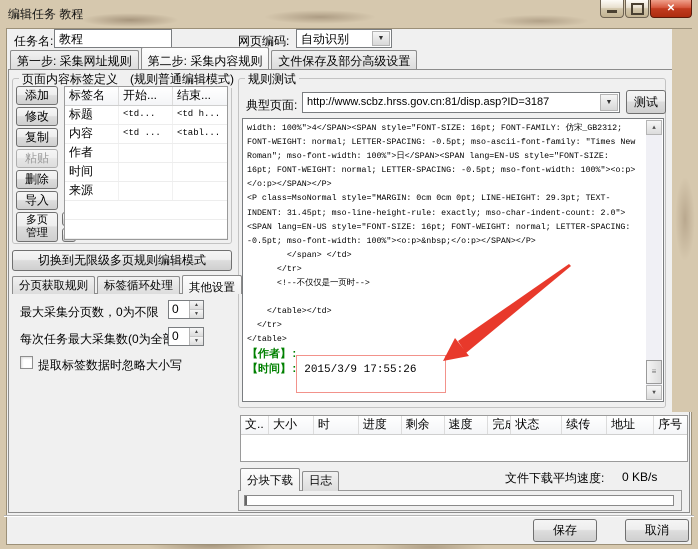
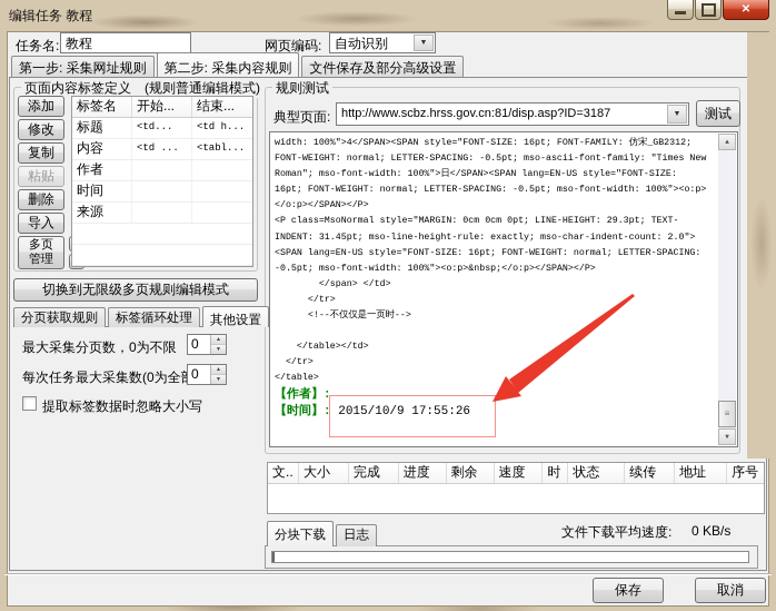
  编辑任务 教程
  ✕
  任务名:
  教程
  网页编码:
  自动识别
  第一步: 采集网址规则
  第二步: 采集内容规则
  文件保存及部分高级设置
  页面内容标签定义 (规则普通编辑模式)
  添加
  修改
  复制
  粘贴
  删除
  导入
  多页
  管理
  标签名
  开始...
  结束...
  标题
  <td...
  <td h...
  内容
  <td ...
  <tabl...
  作者
  时间
  来源
  切换到无限级多页规则编辑模式
  分页获取规则
  标签循环处理
  其他设置
  最大采集分页数，0为不限
  0
  每次任务最大采集数(0为全
  0
  提取标签数据时忽略大小写
  规则测试
  典型页面:
  http://www.scbz.hrss.gov.cn:81/disp.asp?ID=3187
  测试
  width: 100%">4</SPAN><SPAN style="FONT-SIZE: 16pt; FONT-FAMILY: 仿宋_GB2312;
  FONT-WEIGHT: normal; LETTER-SPACING: -0.5pt; mso-ascii-font-family: "Times New
  Roman"; mso-font-width: 100%">日</SPAN><SPAN lang=EN-US style="FONT-SIZE:
  16pt; FONT-WEIGHT: normal; LETTER-SPACING: -0.5pt; mso-font-width: 100%"><o:p>
  </o:p></SPAN></P>
  <P class=MsoNormal style="MARGIN: 0cm 0cm 0pt; LINE-HEIGHT: 29.3pt; TEXT-
  INDENT: 31.45pt; mso-line-height-rule: exactly; mso-char-indent-count: 2.0">
  <SPAN lang=EN-US style="FONT-SIZE: 16pt; FONT-WEIGHT: normal; LETTER-SPACING:
  -0.5pt; mso-font-width: 100%"><o:p>&nbsp;</o:p></SPAN></P>
  </span> </td>
  </tr>
  <!--不仅仅是一页时-->
  </table></td>
  </tr>
  </table>
  【作者】:
- 【时间】: 2015/3/9 17:55:26
+ 【时间】: 2015/10/9 17:55:26
  ≡
  文..
  大小
- 时
+ 完成
  进度
  剩余
  速度
- 完成
+ 时
  状态
  续传
  地址
  序号
  分块下载
  日志
  文件下载平均速度:
  0 KB/s
  保存
  取消
